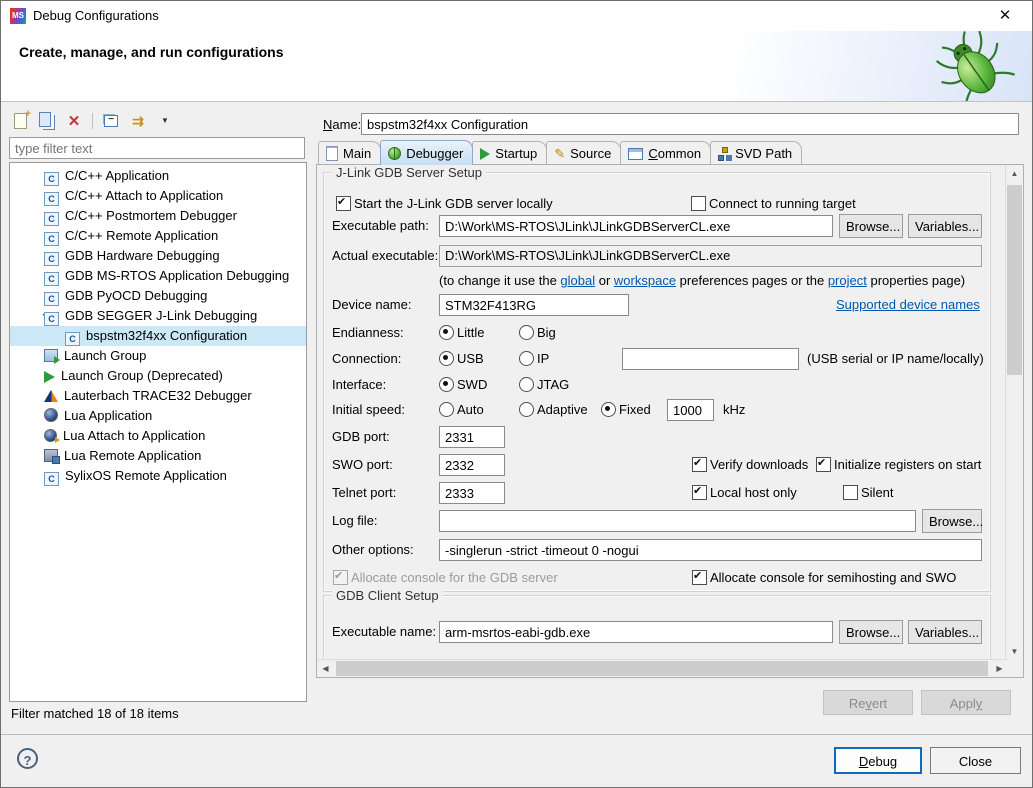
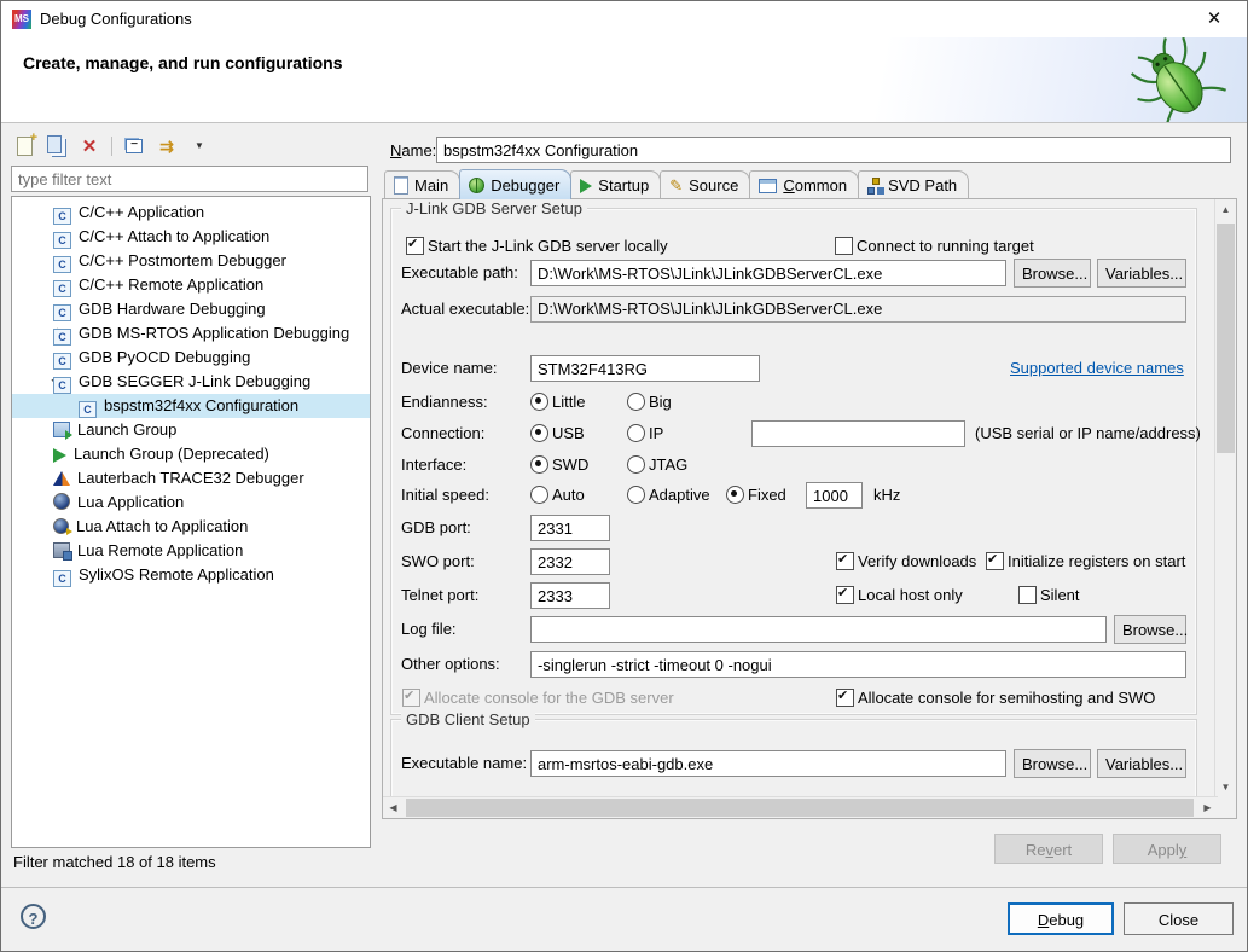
  MS
  Debug Configurations
  ✕
  Create, manage, and run configurations
  +
  ✕
  −
  ⇉
  ▼
  type filter text
  C/C++ Application
  C/C++ Attach to Application
  C/C++ Postmortem Debugger
  C/C++ Remote Application
  GDB Hardware Debugging
  GDB MS-RTOS Application Debugging
  GDB PyOCD Debugging
  GDB SEGGER J-Link Debugging
  bspstm32f4xx Configuration
  Launch Group
  Launch Group (Deprecated)
  Lauterbach TRACE32 Debugger
  Lua Application
  Lua Attach to Application
  Lua Remote Application
  SylixOS Remote Application
  Filter matched 18 of 18 items
  Name:
  bspstm32f4xx Configuration
  Main
  Debugger
  Startup
  ✎
  Source
  Common
  SVD Path
  J-Link GDB Server Setup
  GDB Client Setup
  Start the J-Link GDB server locally
  Connect to running target
  Executable path:
  D:\Work\MS-RTOS\JLink\JLinkGDBServerCL.exe
  Browse...
  Variables...
  Actual executable:
  D:\Work\MS-RTOS\JLink\JLinkGDBServerCL.exe
- (to change it use the global or workspace preferences pages or the project properties page)
  Device name:
  STM32F413RG
  Supported device names
  Endianness:
  Little
  Big
  Connection:
  USB
  IP
- (USB serial or IP name/locally)
+ (USB serial or IP name/address)
  Interface:
  SWD
  JTAG
  Initial speed:
  Auto
  Adaptive
  Fixed
  1000
  kHz
  GDB port:
  2331
  SWO port:
  2332
  Verify downloads
  Initialize registers on start
  Telnet port:
  2333
  Local host only
  Silent
  Log file:
  Browse...
  Other options:
  -singlerun -strict -timeout 0 -nogui
  Allocate console for the GDB server
  Allocate console for semihosting and SWO
  Executable name:
  arm-msrtos-eabi-gdb.exe
  Browse...
  Variables...
  ▲
  ▼
  ◀
  ▶
  Revert
  Apply
  ?
  Debug
  Close
